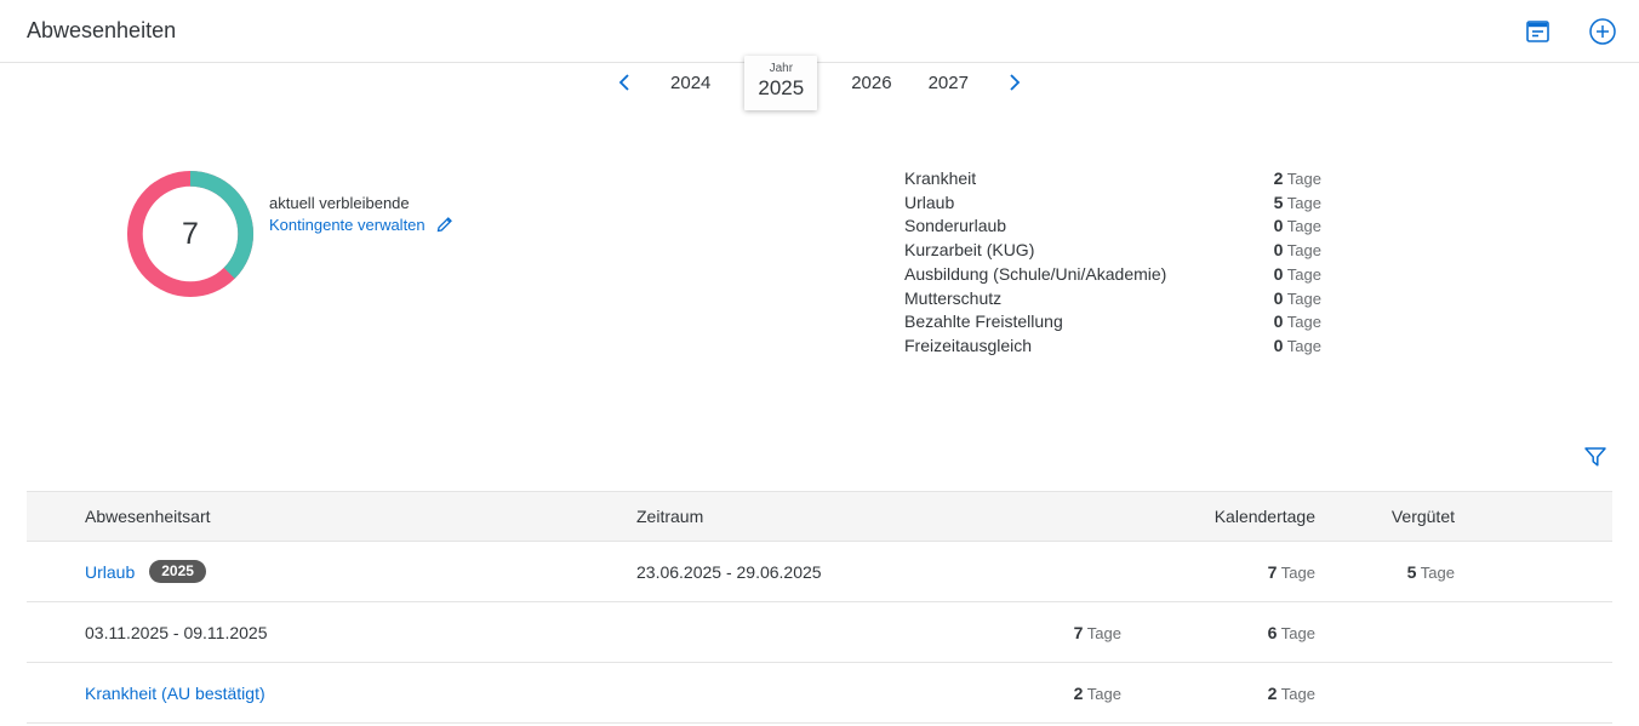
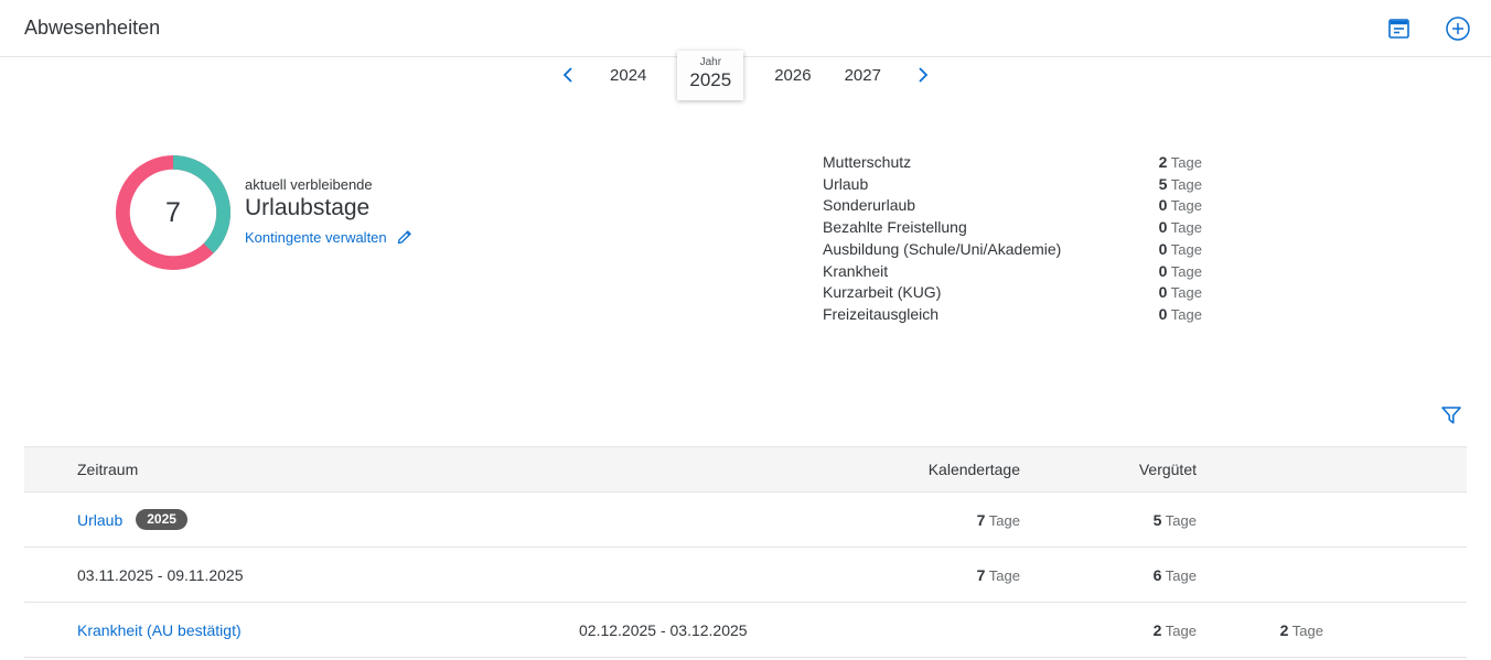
  Abwesenheiten
  2024
  Jahr
  2025
  2026
  2027
  7
  aktuell verbleibende
+ Urlaubstage
  Kontingente verwalten
- Krankheit
+ Mutterschutz
  2 Tage
  Urlaub
  5 Tage
  Sonderurlaub
  0 Tage
- Kurzarbeit (KUG)
+ Bezahlte Freistellung
  0 Tage
  Ausbildung (Schule/Uni/Akademie)
  0 Tage
- Mutterschutz
+ Krankheit
  0 Tage
- Bezahlte Freistellung
+ Kurzarbeit (KUG)
  0 Tage
  Freizeitausgleich
  0 Tage
- Abwesenheitsart
  Zeitraum
  Kalendertage
  Vergütet
  Urlaub
  2025
- 23.06.2025 - 29.06.2025
  7 Tage
  5 Tage
  03.11.2025 - 09.11.2025
  7 Tage
  6 Tage
  Krankheit (AU bestätigt)
+ 02.12.2025 - 03.12.2025
  2 Tage
  2 Tage
